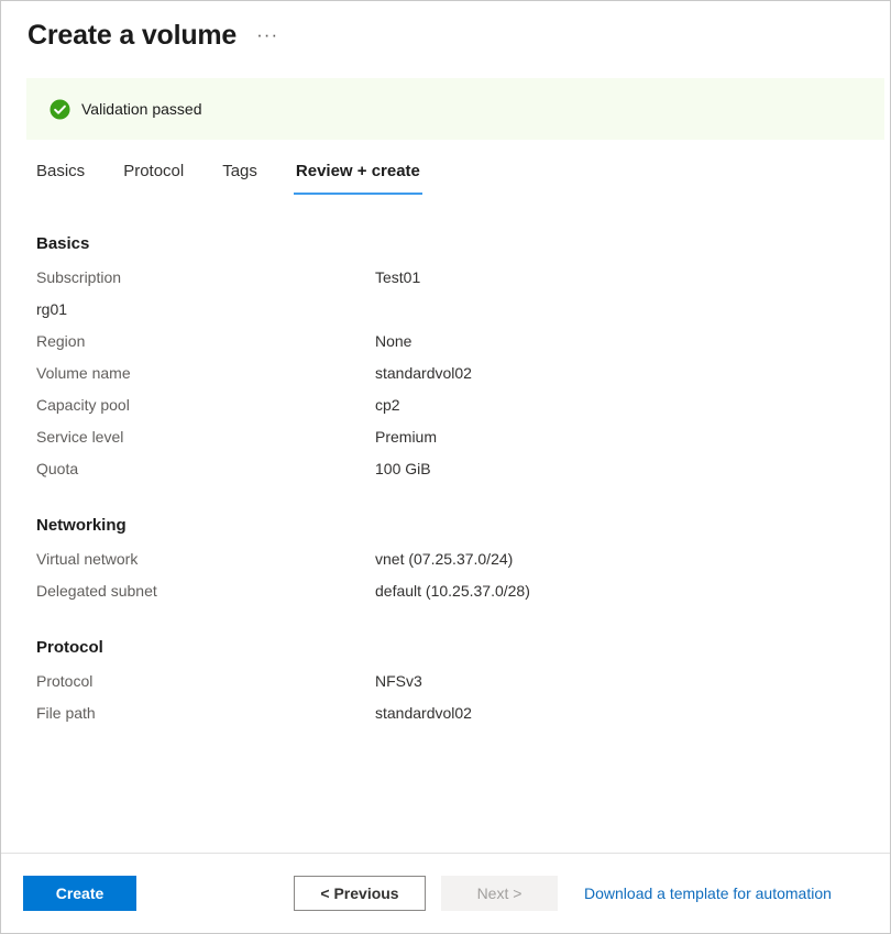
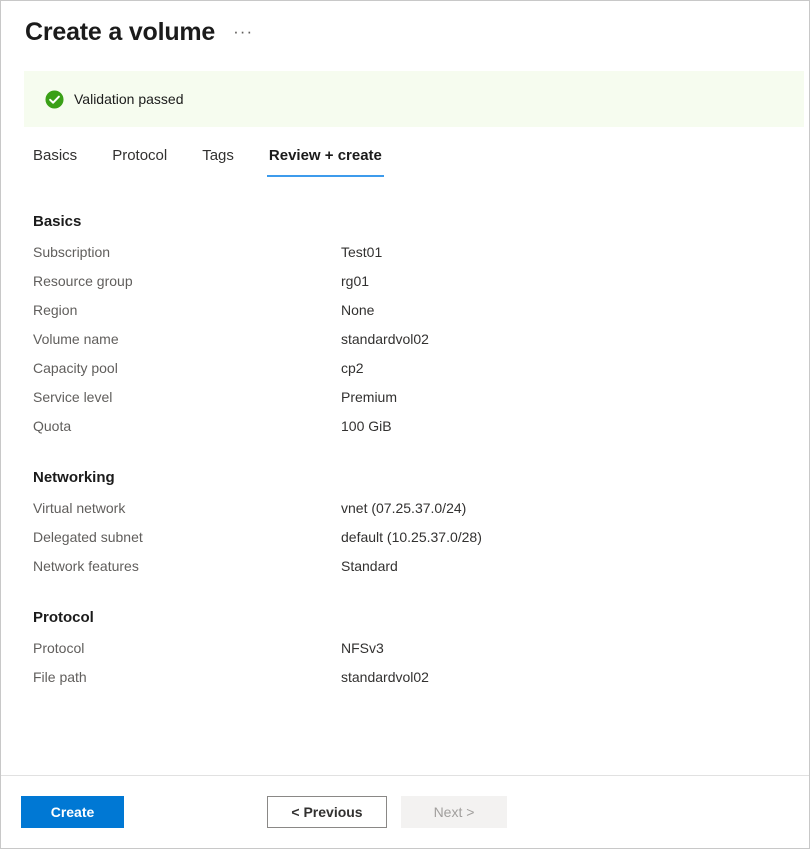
  Create a volume
  ···
  Validation passed
  Basics
  Protocol
  Tags
  Review + create
  Basics
  Subscription
  Test01
+ Resource group
  rg01
  Region
  None
  Volume name
  standardvol02
  Capacity pool
  cp2
  Service level
  Premium
  Quota
  100 GiB
  Networking
  Virtual network
  vnet (07.25.37.0/24)
  Delegated subnet
  default (10.25.37.0/28)
+ Network features
+ Standard
  Protocol
  Protocol
  NFSv3
  File path
  standardvol02
  Create
  < Previous
  Next >
- Download a template for automation
